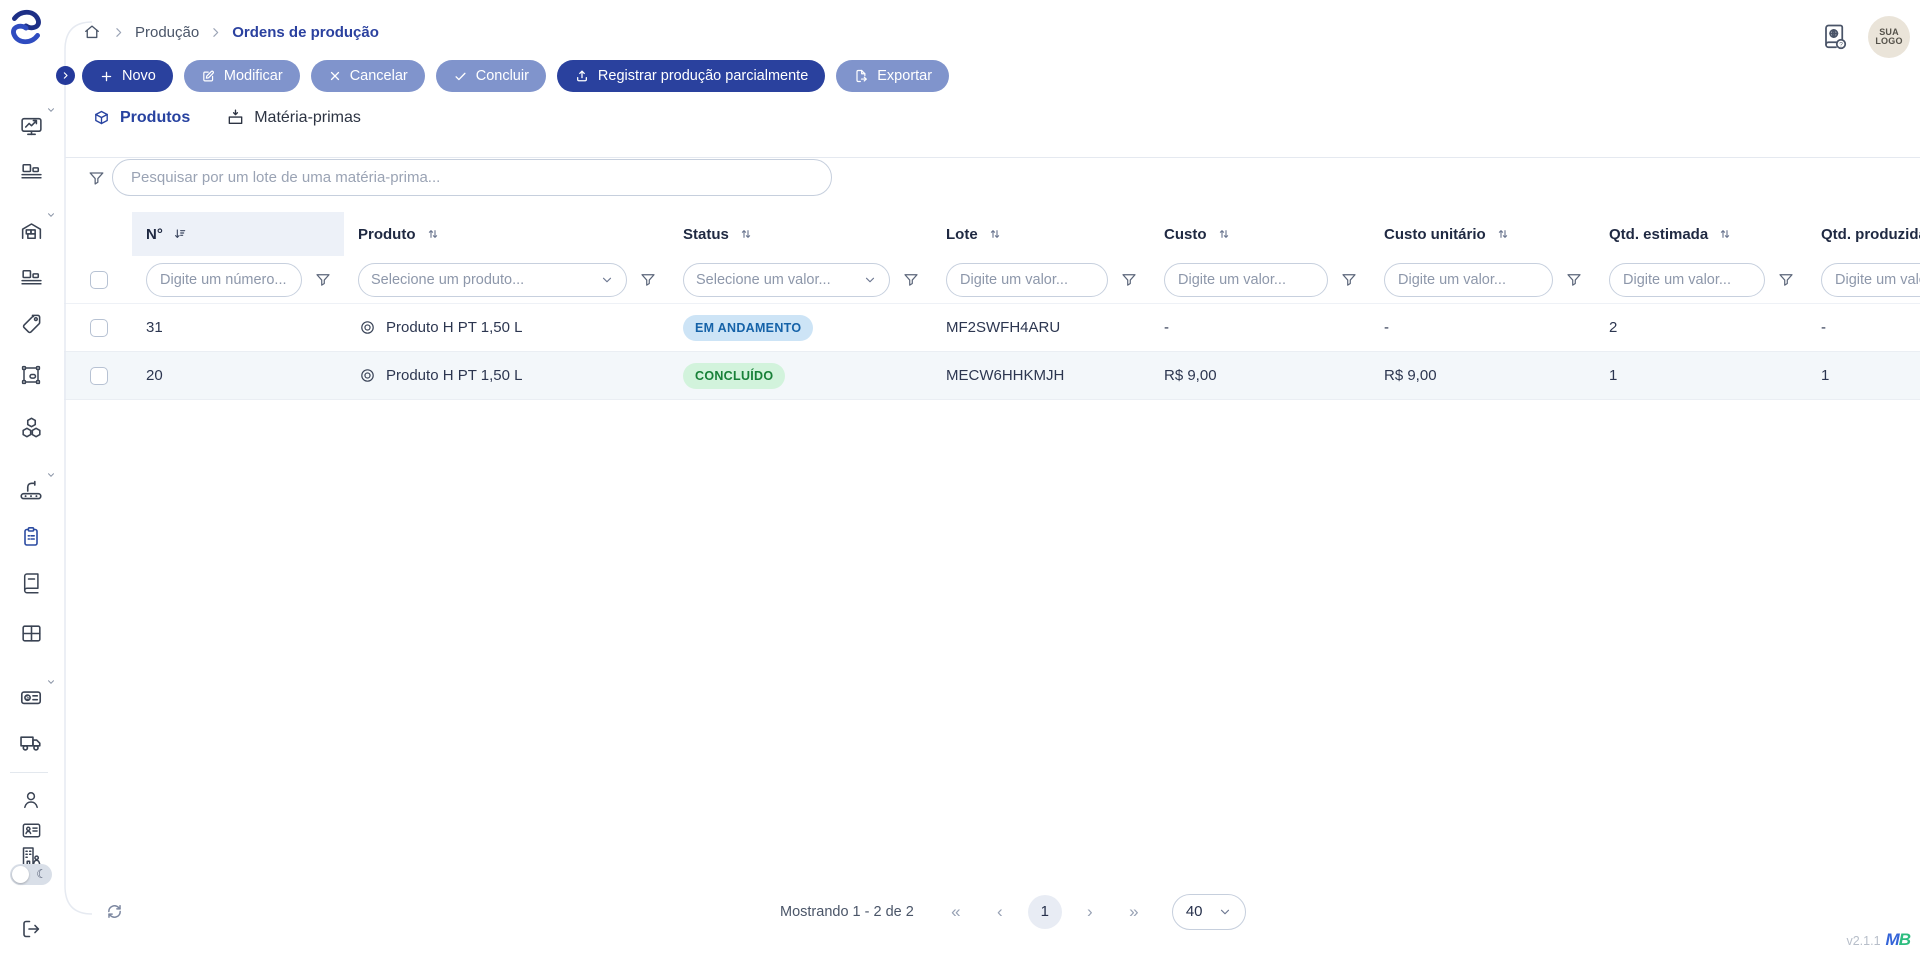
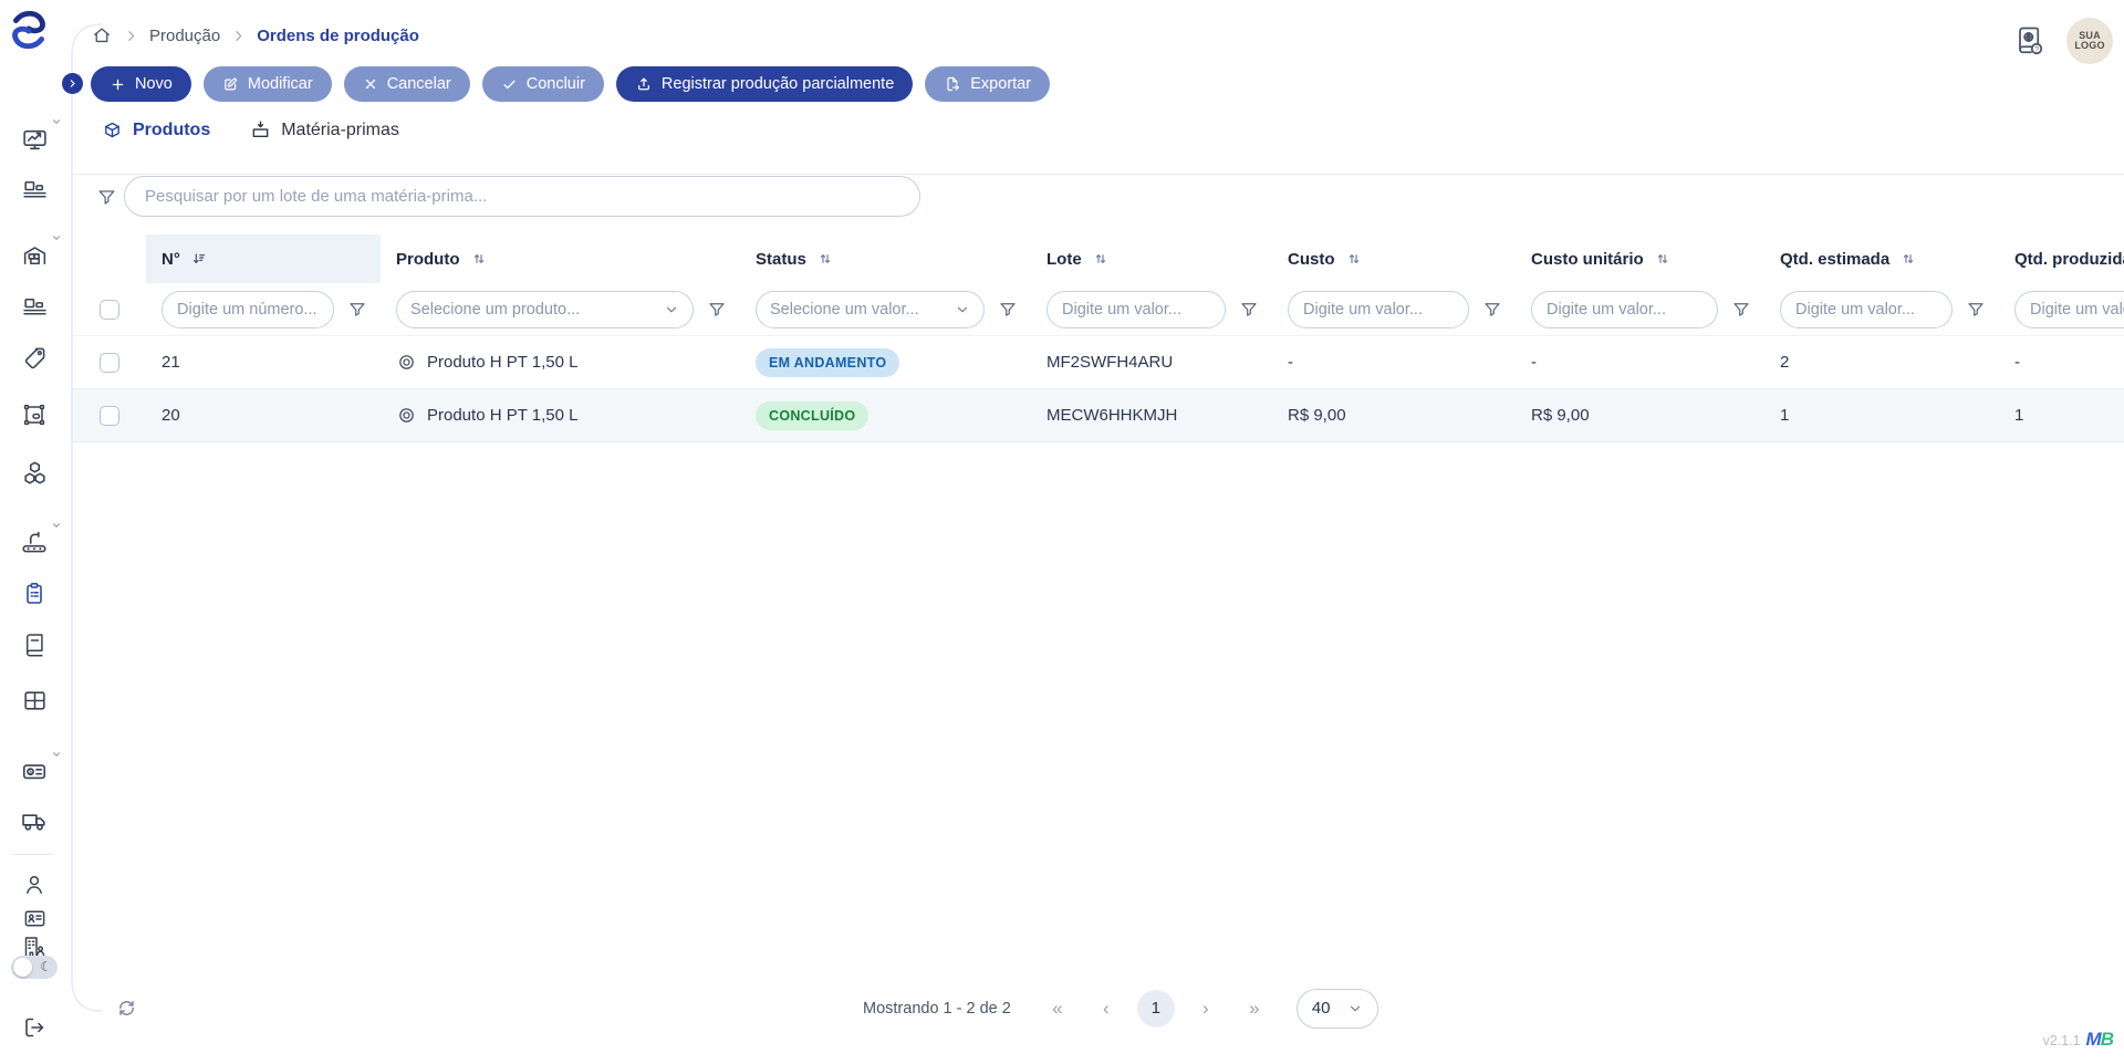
  ☾
  Produção
  Ordens de produção
  SUA
  LOGO
  Novo
  Modificar
  Cancelar
  Concluir
  Registrar produção parcialmente
  Exportar
  Produtos
  Matéria-primas
  Pesquisar por um lote de uma matéria-prima...
  N°
  Produto
  Status
  Lote
  Custo
  Custo unitário
  Qtd. estimada
  Qtd. produzid
  Digite um número...
  Selecione um produto...
  Selecione um valor...
  Digite um valor...
  Digite um valor...
  Digite um valor...
  Digite um valor...
- 31
+ 21
  Produto H PT 1,50 L
  EM ANDAMENTO
  MF2SWFH4ARU
  -
  -
  2
  -
  20
  Produto H PT 1,50 L
  CONCLUÍDO
  MECW6HHKMJH
  R$ 9,00
  R$ 9,00
  1
  1
  Mostrando 1 - 2 de 2
  «
  ‹
  1
  ›
  »
  40
  v2.1.1
  MB
